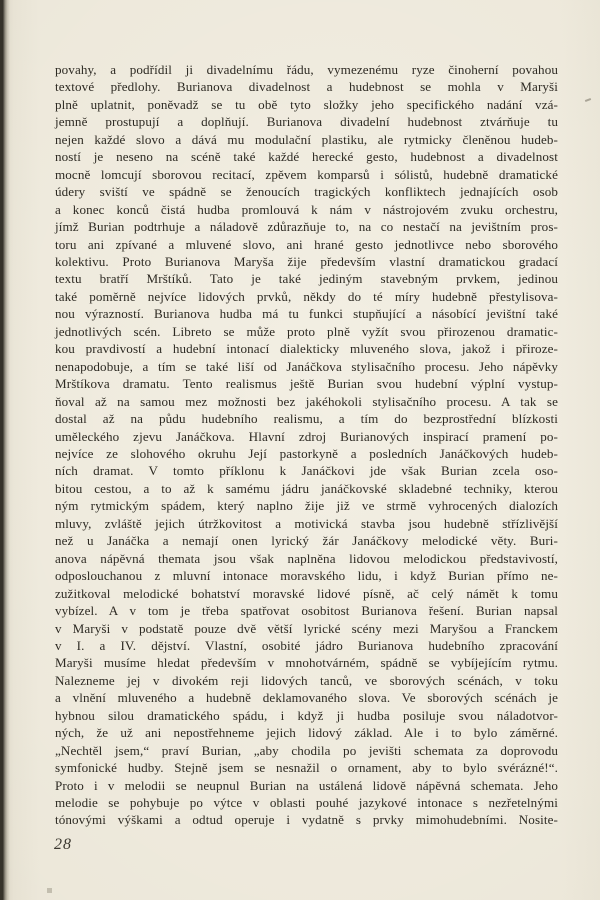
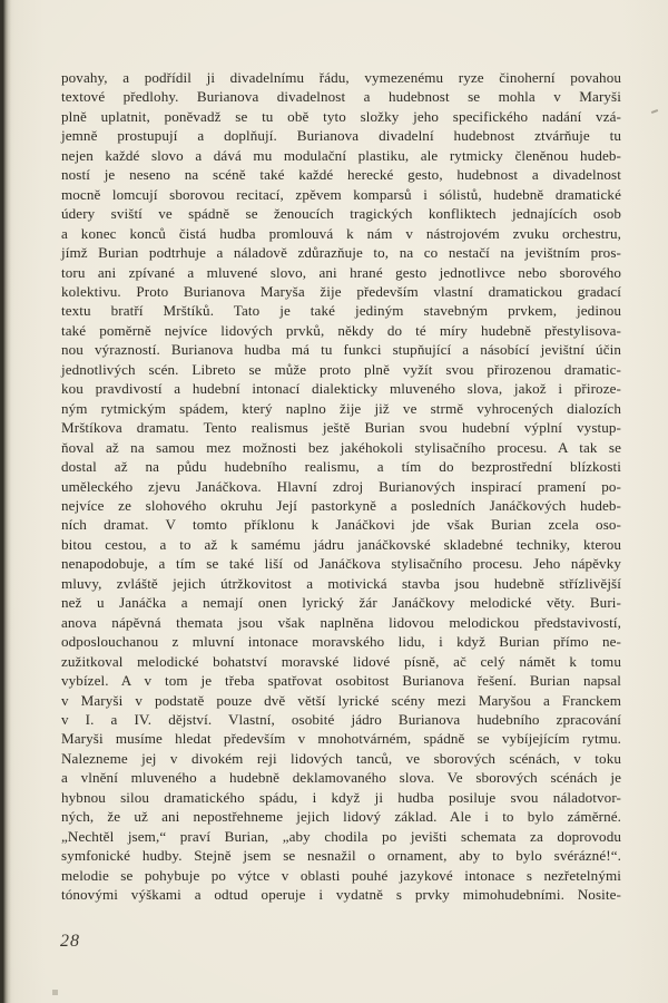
  povahy, a podřídil ji divadelnímu řádu, vymezenému ryze činoherní povahou
  textové předlohy. Burianova divadelnost a hudebnost se mohla v Maryši
  plně uplatnit, poněvadž se tu obě tyto složky jeho specifického nadání vzá-
  jemně prostupují a doplňují. Burianova divadelní hudebnost ztvárňuje tu
  nejen každé slovo a dává mu modulační plastiku, ale rytmicky členěnou hudeb-
  ností je neseno na scéně také každé herecké gesto, hudebnost a divadelnost
  mocně lomcují sborovou recitací, zpěvem komparsů i sólistů, hudebně dramatické
  údery sviští ve spádně se ženoucích tragických konfliktech jednajících osob
  a konec konců čistá hudba promlouvá k nám v nástrojovém zvuku orchestru,
  jímž Burian podtrhuje a náladově zdůrazňuje to, na co nestačí na jevištním pros-
  toru ani zpívané a mluvené slovo, ani hrané gesto jednotlivce nebo sborového
  kolektivu. Proto Burianova Maryša žije především vlastní dramatickou gradací
  textu bratří Mrštíků. Tato je také jediným stavebným prvkem, jedinou
  také poměrně nejvíce lidových prvků, někdy do té míry hudebně přestylisova-
- nou výrazností. Burianova hudba má tu funkci stupňující a násobící jevištní také
+ nou výrazností. Burianova hudba má tu funkci stupňující a násobící jevištní účin
  jednotlivých scén. Libreto se může proto plně vyžít svou přirozenou dramatic-
  kou pravdivostí a hudební intonací dialekticky mluveného slova, jakož i přiroze-
- nenapodobuje, a tím se také liší od Janáčkova stylisačního procesu. Jeho nápěvky
+ ným rytmickým spádem, který naplno žije již ve strmě vyhrocených dialozích
  Mrštíkova dramatu. Tento realismus ještě Burian svou hudební výplní vystup-
  ňoval až na samou mez možnosti bez jakéhokoli stylisačního procesu. A tak se
  dostal až na půdu hudebního realismu, a tím do bezprostřední blízkosti
  uměleckého zjevu Janáčkova. Hlavní zdroj Burianových inspirací pramení po-
  nejvíce ze slohového okruhu Její pastorkyně a posledních Janáčkových hudeb-
  ních dramat. V tomto příklonu k Janáčkovi jde však Burian zcela oso-
  bitou cestou, a to až k samému jádru janáčkovské skladebné techniky, kterou
- ným rytmickým spádem, který naplno žije již ve strmě vyhrocených dialozích
+ nenapodobuje, a tím se také liší od Janáčkova stylisačního procesu. Jeho nápěvky
  mluvy, zvláště jejich útržkovitost a motivická stavba jsou hudebně střízlivější
  než u Janáčka a nemají onen lyrický žár Janáčkovy melodické věty. Buri-
  anova nápěvná themata jsou však naplněna lidovou melodickou představivostí,
  odposlouchanou z mluvní intonace moravského lidu, i když Burian přímo ne-
  zužitkoval melodické bohatství moravské lidové písně, ač celý námět k tomu
  vybízel. A v tom je třeba spatřovat osobitost Burianova řešení. Burian napsal
  v Maryši v podstatě pouze dvě větší lyrické scény mezi Maryšou a Franckem
  v I. a IV. dějství. Vlastní, osobité jádro Burianova hudebního zpracování
  Maryši musíme hledat především v mnohotvárném, spádně se vybíjejícím rytmu.
  Nalezneme jej v divokém reji lidových tanců, ve sborových scénách, v toku
  a vlnění mluveného a hudebně deklamovaného slova. Ve sborových scénách je
  hybnou silou dramatického spádu, i když ji hudba posiluje svou náladotvor-
  ných, že už ani nepostřehneme jejich lidový základ. Ale i to bylo záměrné.
  „Nechtěl jsem,“ praví Burian, „aby chodila po jevišti schemata za doprovodu
  symfonické hudby. Stejně jsem se nesnažil o ornament, aby to bylo svérázné!“.
- Proto i v melodii se neupnul Burian na ustálená lidově nápěvná schemata. Jeho
  melodie se pohybuje po výtce v oblasti pouhé jazykové intonace s nezřetelnými
  tónovými výškami a odtud operuje i vydatně s prvky mimohudebními. Nosite-
  28
